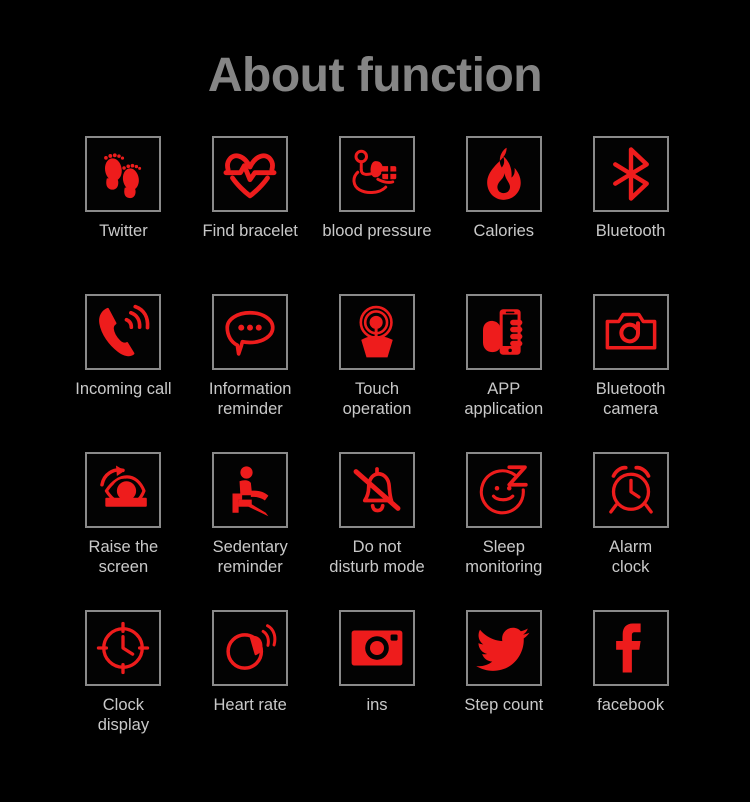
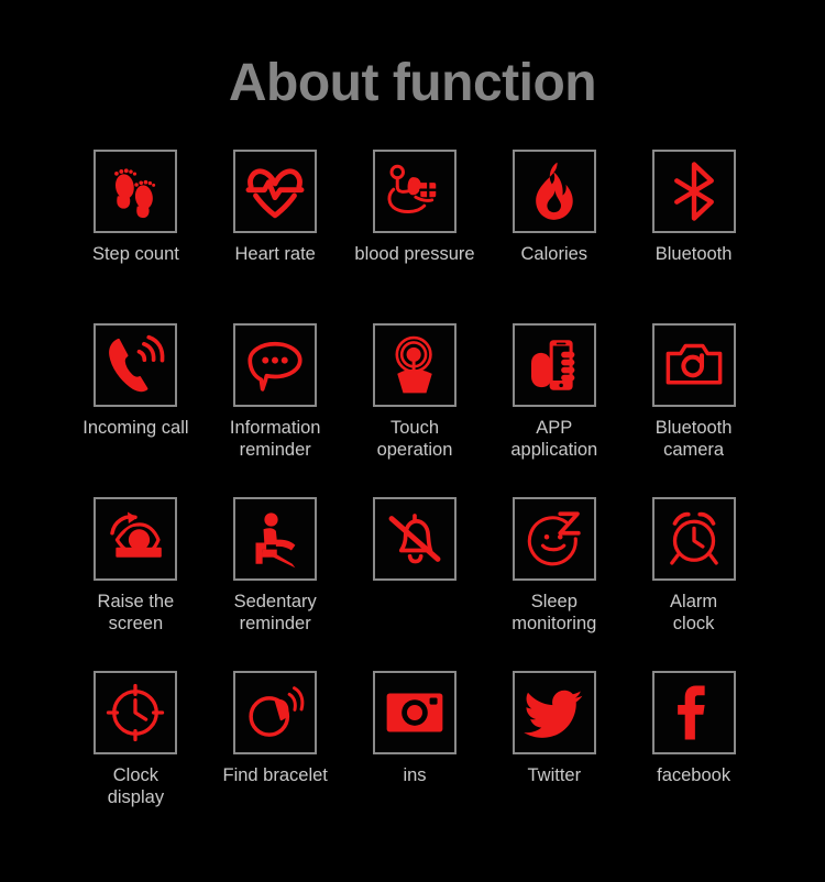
  About function
- Twitter
+ Step count
- Find bracelet
+ Heart rate
  blood pressure
  Calories
  Bluetooth
  Incoming call
  Information
  reminder
  Touch
  operation
  APP
  application
  Bluetooth
  camera
  Raise the
  screen
  Sedentary
  reminder
- Do not
- disturb mode
  Sleep
  monitoring
  Alarm
  clock
  Clock
  display
- Heart rate
+ Find bracelet
  ins
- Step count
+ Twitter
  facebook
